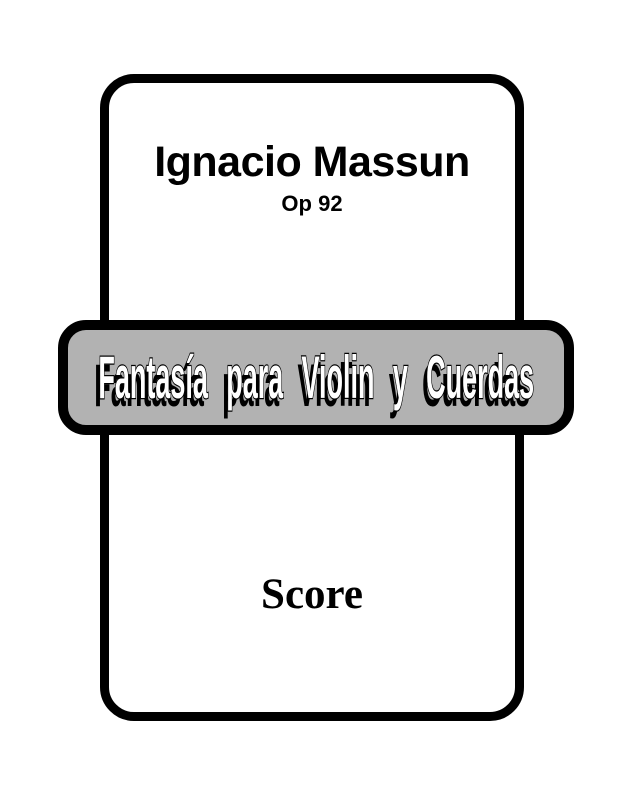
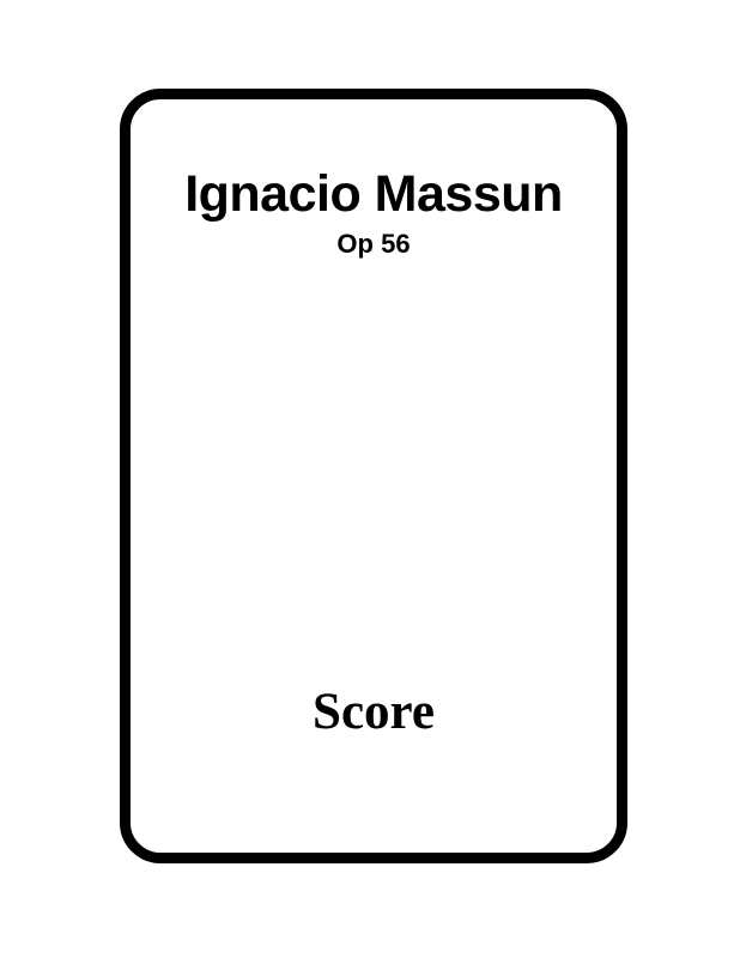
  Ignacio Massun
- Op 92
+ Op 56
- Fantasía para Violin y Cuerdas
  Score
